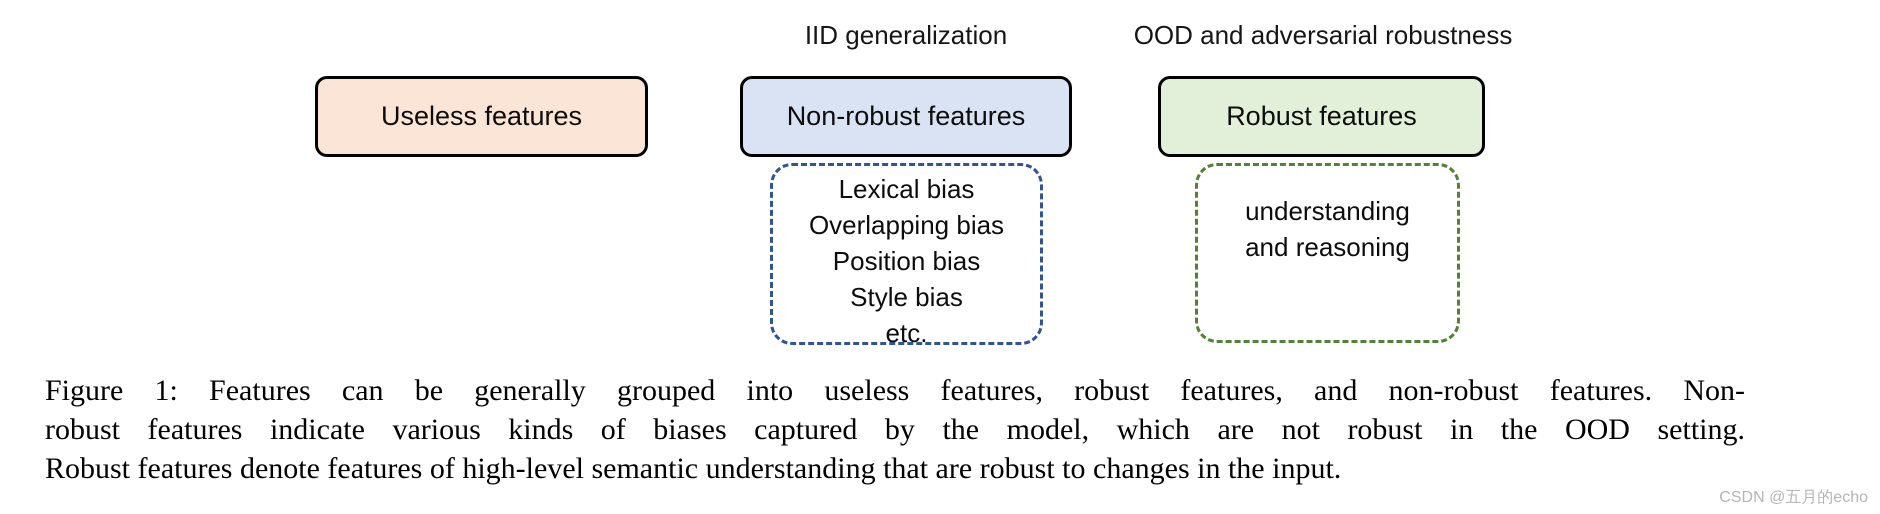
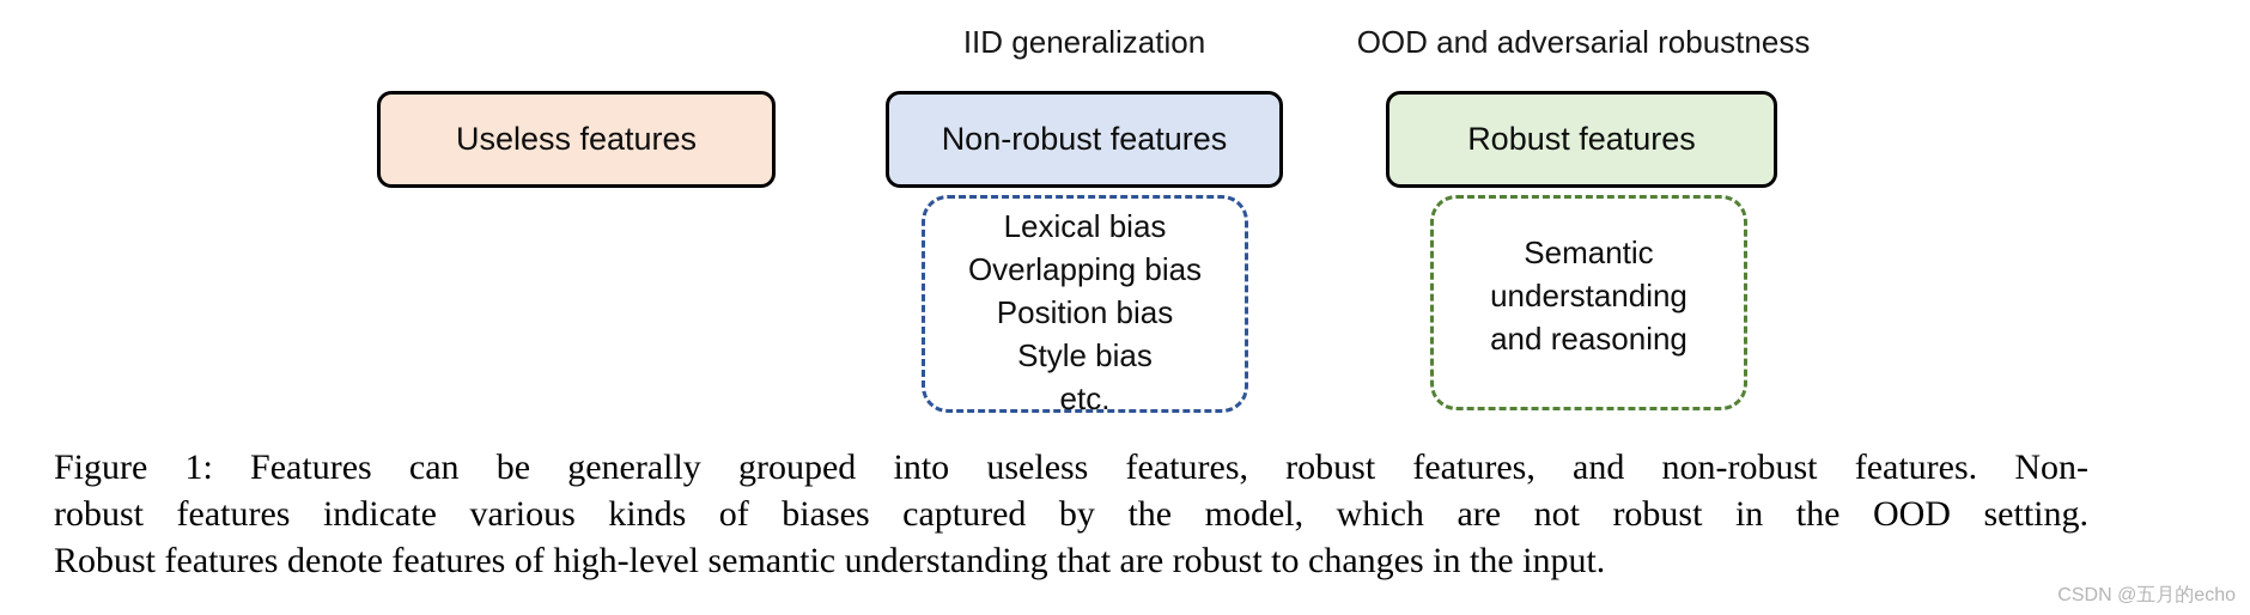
  IID generalization
  OOD and adversarial robustness
  Useless features
  Non-robust features
  Robust features
  Lexical bias
  Overlapping bias
  Position bias
  Style bias
  etc.
+ Semantic
  understanding
  and reasoning
  Figure 1: Features can be generally grouped into useless features, robust features, and non-robust features. Non-
  robust features indicate various kinds of biases captured by the model, which are not robust in the OOD setting.
  Robust features denote features of high-level semantic understanding that are robust to changes in the input.
  CSDN @五月的echo
